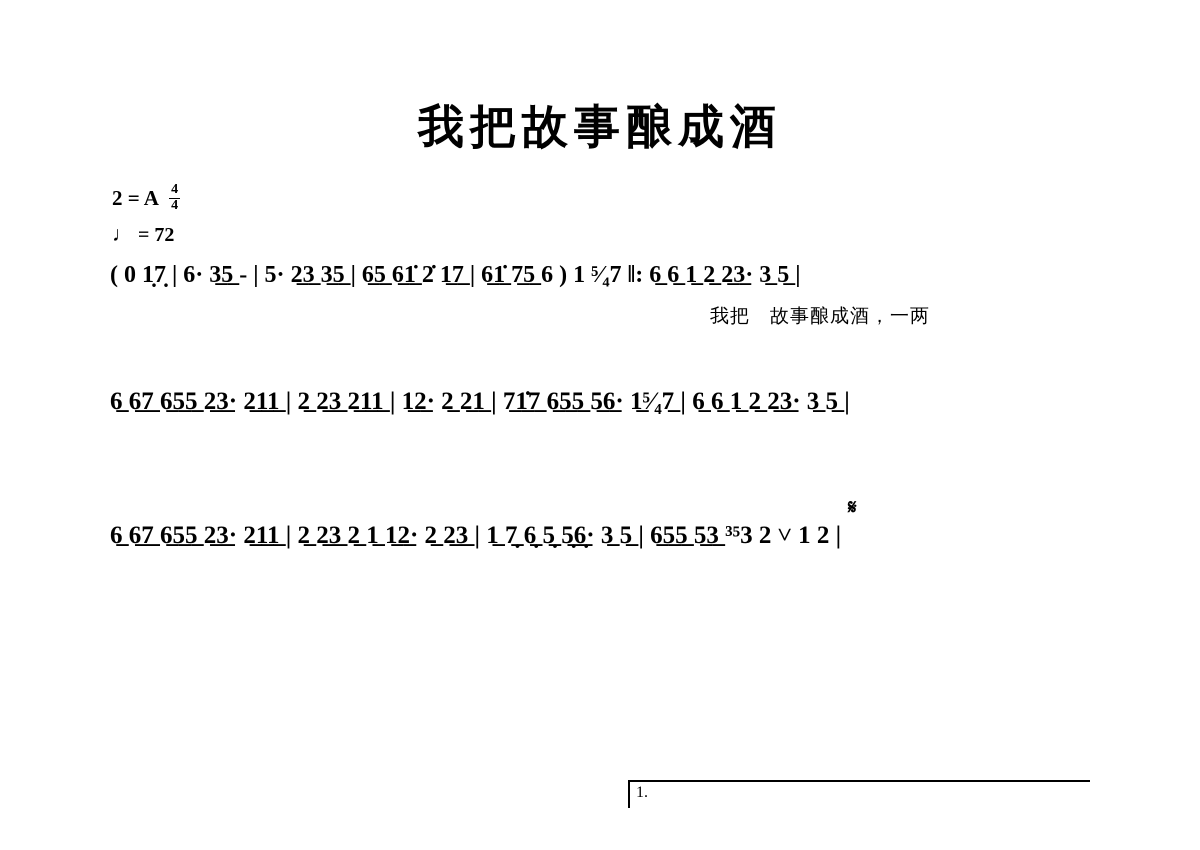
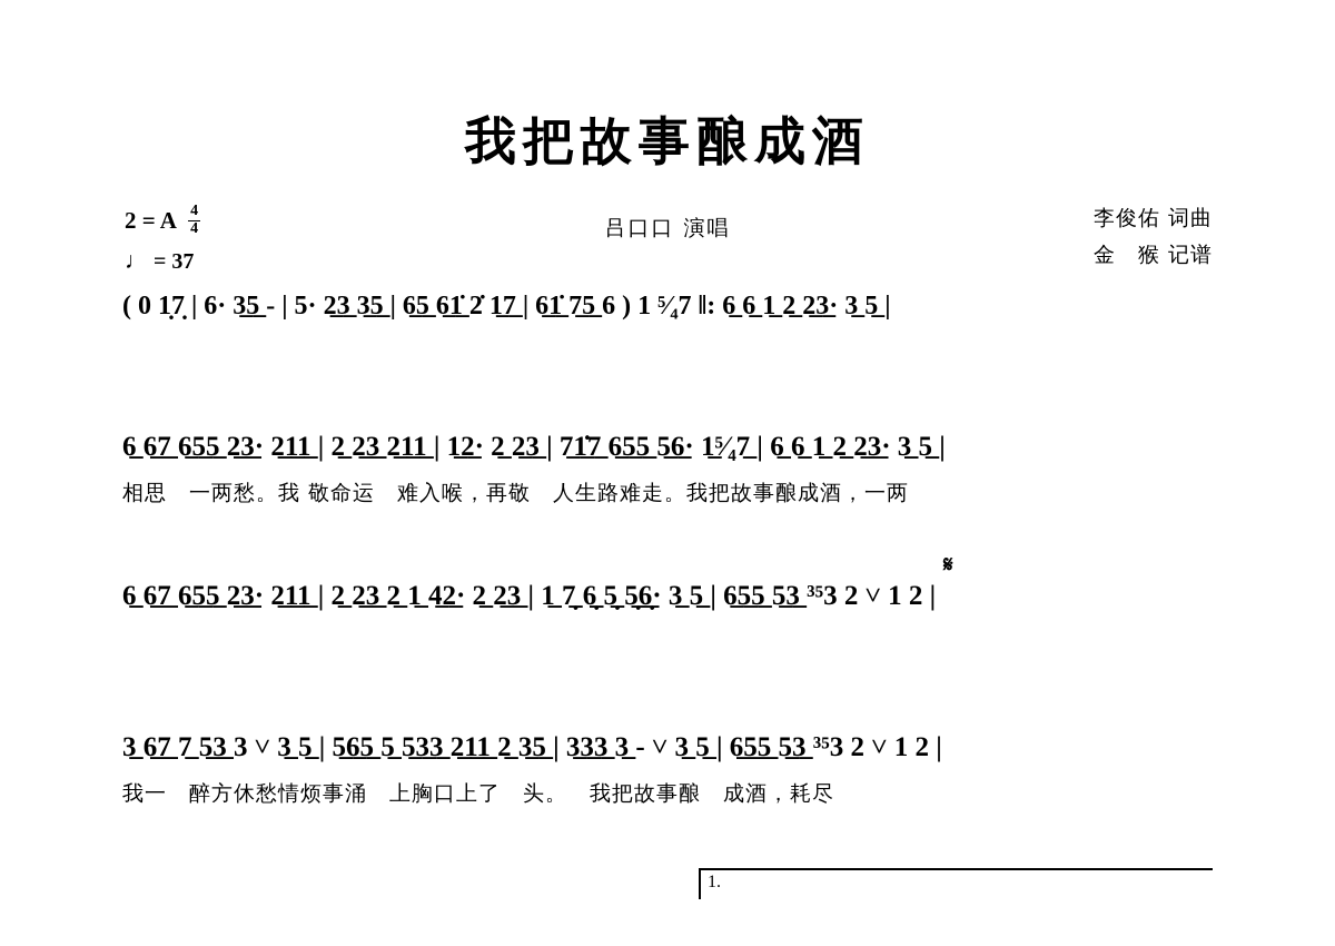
  我把故事酿成酒
  2 = A
  4
  4
- ♩ = 72
+ ♩ = 37
+ 吕口口 演唱
+ 李俊佑 词曲
+ 金 猴 记谱
  ( 0 1̣7̣ | 6· 3̲5̲ - | 5· 2̲3̲ 3̲5̲ | 6̲5̲ 6̲1̲̇ 2̇ 1̲7̲ | 6̲1̲̇ 7̲5̲ 6 ) 1 ⁵⁄₄7 ‖: 6̲ 6̲ 1̲ 2̲ 2̲3̲· 3̲ 5̲ |
- 我把 故事酿成酒，一两
- 6̲ 6̲7̲ 6̲5̲5̲ 2̲3̲· 2̲1̲1̲ | 2̲ 2̲3̲ 2̲1̲1̲ | 1̲2̲· 2̲ 2̲1̲ | 7̲1̲̇7̲ 6̲5̲5̲ 5̲6̲· 1̲⁵⁄₄7̲ | 6̲ 6̲ 1̲ 2̲ 2̲3̲· 3̲ 5̲ |
+ 6̲ 6̲7̲ 6̲5̲5̲ 2̲3̲· 2̲1̲1̲ | 2̲ 2̲3̲ 2̲1̲1̲ | 1̲2̲· 2̲ 2̲3̲ | 7̲1̲̇7̲ 6̲5̲5̲ 5̲6̲· 1̲⁵⁄₄7̲ | 6̲ 6̲ 1̲ 2̲ 2̲3̲· 3̲ 5̲ |
+ 相思 一两愁。我 敬命运 难入喉，再敬 人生路难走。我把故事酿成酒，一两
- 6̲ 6̲7̲ 6̲5̲5̲ 2̲3̲· 2̲1̲1̲ | 2̲ 2̲3̲ 2̲ 1̲ 1̲2̲· 2̲ 2̲3̲ | 1̲ 7̣̲ 6̣̲ 5̣̲ 5̣̲6̣̲· 3̲ 5̲ | 6̲5̲5̲ 5̲3̲ ³⁵3 2 ˅ 1 2 |
+ 6̲ 6̲7̲ 6̲5̲5̲ 2̲3̲· 2̲1̲1̲ | 2̲ 2̲3̲ 2̲ 1̲ 4̲2̲· 2̲ 2̲3̲ | 1̲ 7̣̲ 6̣̲ 5̣̲ 5̣̲6̣̲· 3̲ 5̲ | 6̲5̲5̲ 5̲3̲ ³⁵3 2 ˅ 1 2 |
  𝄋
+ 3̲ 6̲7̲ 7̲ 5̲3̲ 3 ˅ 3̲ 5̲ | 5̲6̲5̲ 5̲ 5̲3̲3̲ 2̲1̲1̲ 2̲ 3̲5̲ | 3̲3̲3̲ 3̲ - ˅ 3̲ 5̲ | 6̲5̲5̲ 5̲3̲ ³⁵3 2 ˅ 1 2 |
+ 我一 醉方休愁情烦事涌 上胸口上了 头。 我把故事酿 成酒，耗尽
  1.
